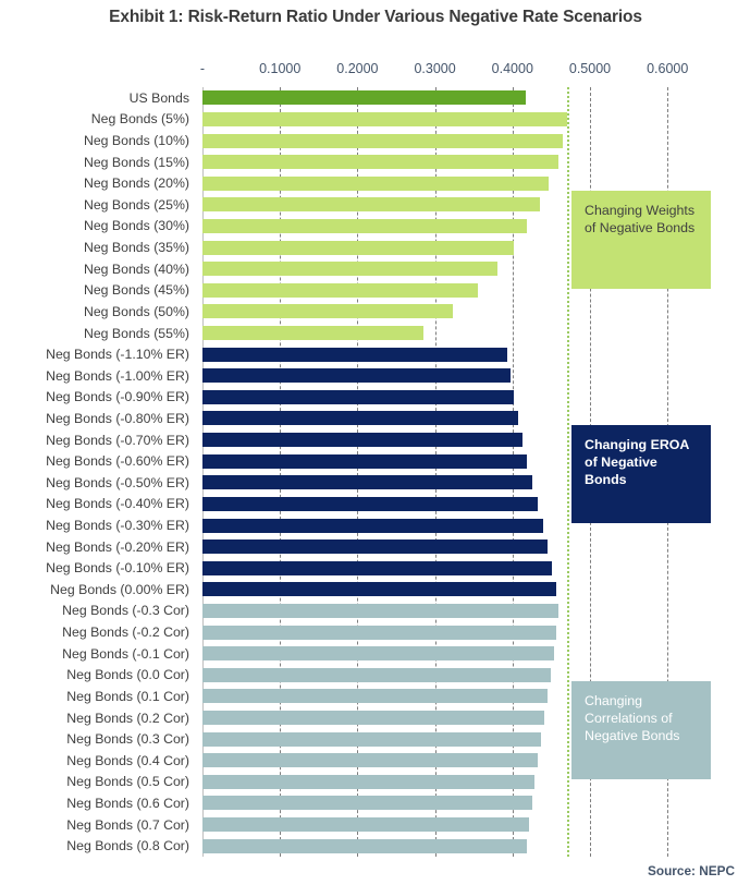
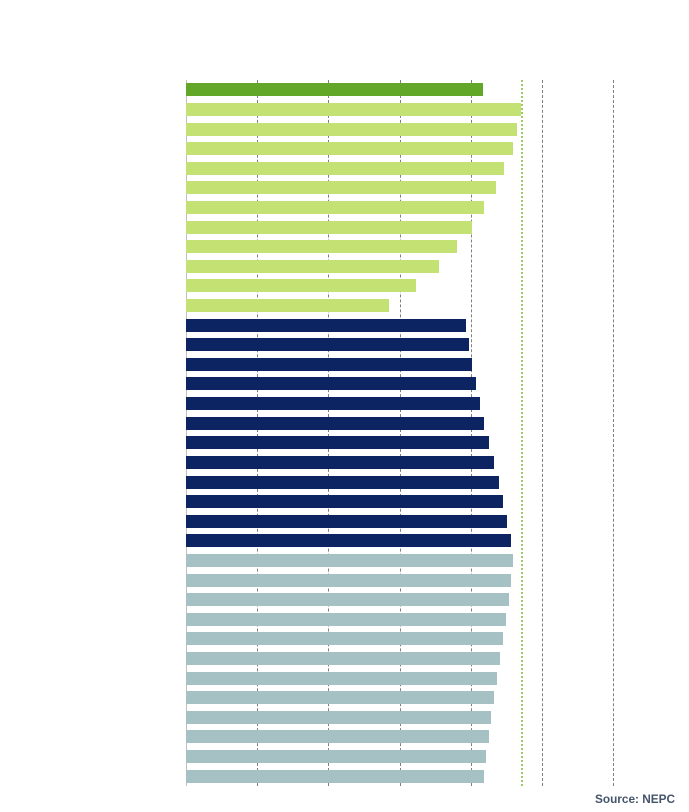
- Exhibit 1: Risk-Return Ratio Under Various Negative Rate Scenarios
- -
- 0.1000
- 0.2000
- 0.3000
- 0.4000
- 0.5000
- 0.6000
- US Bonds
- Neg Bonds (5%)
- Neg Bonds (10%)
- Neg Bonds (15%)
- Neg Bonds (20%)
- Neg Bonds (25%)
- Neg Bonds (30%)
- Neg Bonds (35%)
- Neg Bonds (40%)
- Neg Bonds (45%)
- Neg Bonds (50%)
- Neg Bonds (55%)
- Neg Bonds (-1.10% ER)
- Neg Bonds (-1.00% ER)
- Neg Bonds (-0.90% ER)
- Neg Bonds (-0.80% ER)
- Neg Bonds (-0.70% ER)
- Neg Bonds (-0.60% ER)
- Neg Bonds (-0.50% ER)
- Neg Bonds (-0.40% ER)
- Neg Bonds (-0.30% ER)
- Neg Bonds (-0.20% ER)
- Neg Bonds (-0.10% ER)
- Neg Bonds (0.00% ER)
- Neg Bonds (-0.3 Cor)
- Neg Bonds (-0.2 Cor)
- Neg Bonds (-0.1 Cor)
- Neg Bonds (0.0 Cor)
- Neg Bonds (0.1 Cor)
- Neg Bonds (0.2 Cor)
- Neg Bonds (0.3 Cor)
- Neg Bonds (0.4 Cor)
- Neg Bonds (0.5 Cor)
- Neg Bonds (0.6 Cor)
- Neg Bonds (0.7 Cor)
- Neg Bonds (0.8 Cor)
- Changing Weights of Negative Bonds
- Changing EROA of Negative Bonds
- Changing Correlations of Negative Bonds
  Source: NEPC
